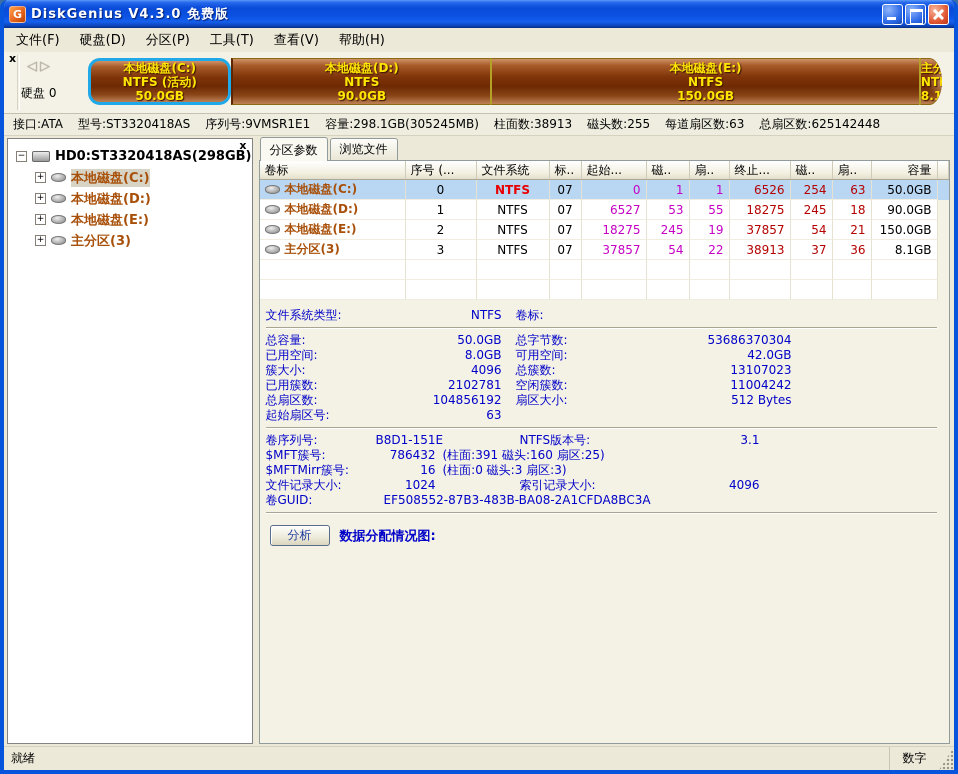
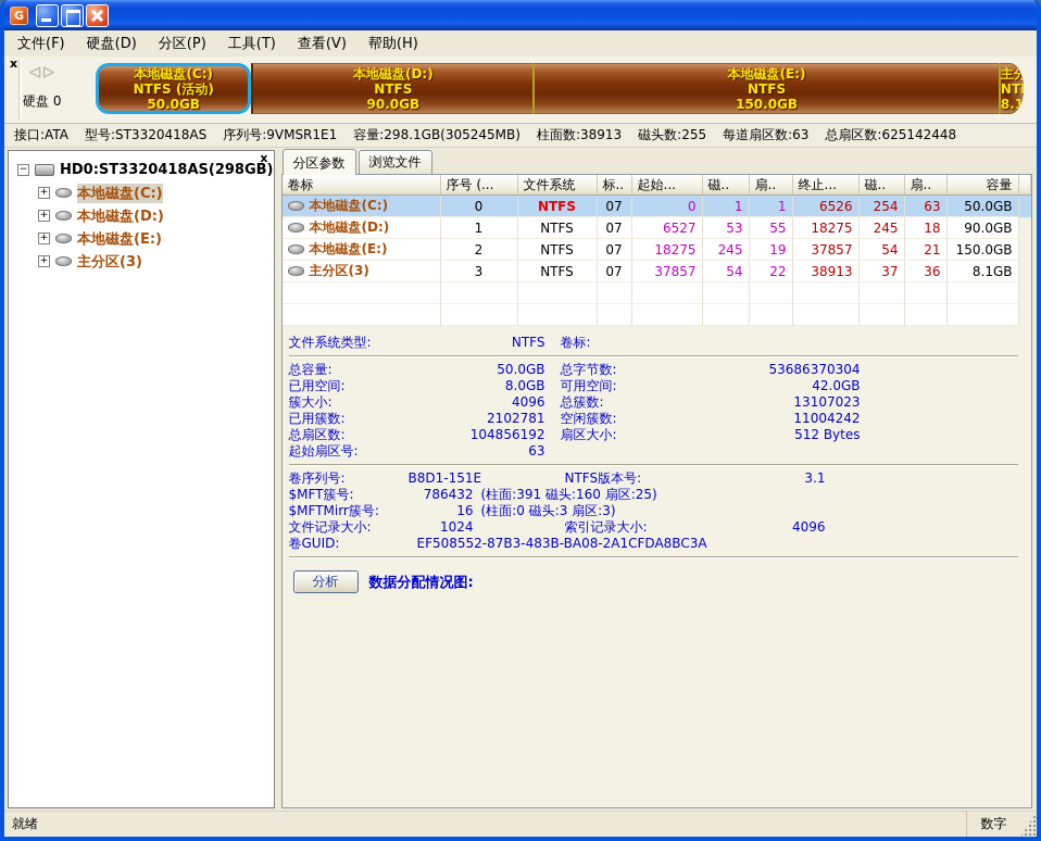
  G
- DiskGenius V4.3.0 免费版
  文件(F)
  硬盘(D)
  分区(P)
  工具(T)
  查看(V)
  帮助(H)
  x
  ◁▷
  硬盘 0
  本地磁盘(C:)
  NTFS (活动)
  50.0GB
  本地磁盘(D:)
  NTFS
  90.0GB
  本地磁盘(E:)
  NTFS
  150.0GB
  接口:ATA
  型号:ST3320418AS
  序列号:9VMSR1E1
  容量:298.1GB(305245MB)
  柱面数:38913
  磁头数:255
  每道扇区数:63
  总扇区数:625142448
  x
  −
  HD0:ST3320418AS(298GB)
  +
  本地磁盘(C:)
  +
  本地磁盘(D:)
  +
  本地磁盘(E:)
  +
  主分区(3)
  分区参数
  浏览文件
  卷标
  序号 (...
  文件系统
  标..
  起始...
  磁..
  扇..
  终止...
  磁..
  扇..
  容量
  本地磁盘(C:)
  0
  NTFS
  07
  0
  1
  1
  6526
  254
  63
  50.0GB
  本地磁盘(D:)
  1
  NTFS
  07
  6527
  53
  55
  18275
  245
  18
  90.0GB
  本地磁盘(E:)
  2
  NTFS
  07
  18275
  245
  19
  37857
  54
  21
  150.0GB
  主分区(3)
  3
  NTFS
  07
  37857
  54
  22
  38913
  37
  36
  8.1GB
  文件系统类型:
  NTFS
  卷标:
  总容量:
  50.0GB
  总字节数:
  53686370304
  已用空间:
  8.0GB
  可用空间:
  42.0GB
  簇大小:
  4096
  总簇数:
  13107023
  已用簇数:
  2102781
  空闲簇数:
  11004242
  总扇区数:
  104856192
  扇区大小:
  512 Bytes
  起始扇区号:
  63
  卷序列号:
  B8D1-151E
  NTFS版本号:
  3.1
  $MFT簇号:
  786432
  (柱面:391 磁头:160 扇区:25)
  $MFTMirr簇号:
  16
  (柱面:0 磁头:3 扇区:3)
  文件记录大小:
  1024
  索引记录大小:
  4096
  卷GUID:
  EF508552-87B3-483B-BA08-2A1CFDA8BC3A
  分析
  数据分配情况图:
  就绪
  数字
